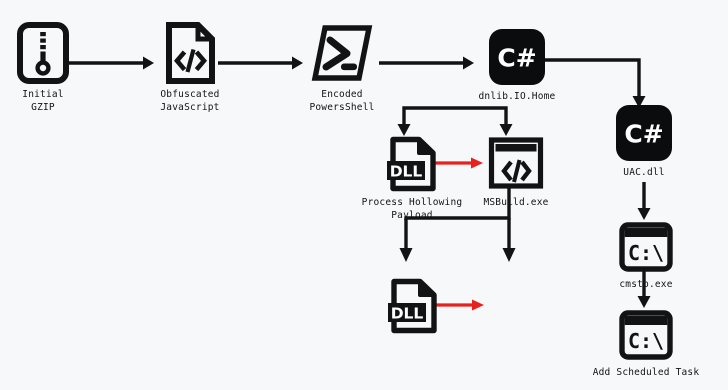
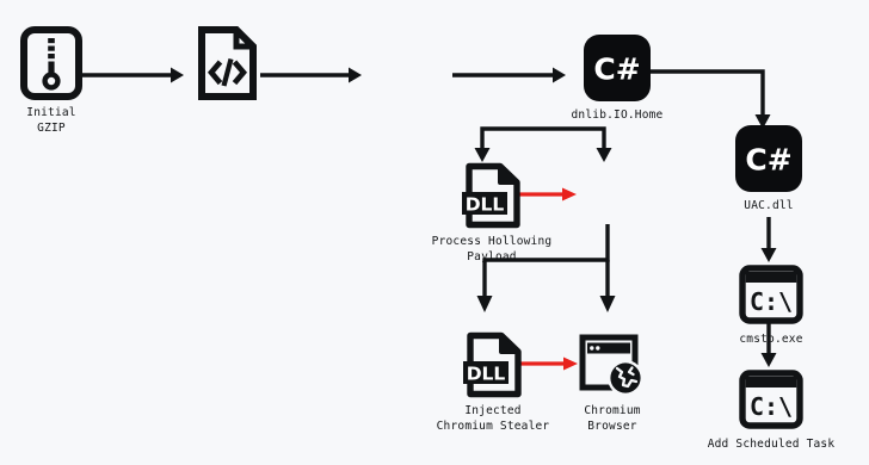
  Initial
  GZIP
- Obfuscated
- JavaScript
- Encoded
- PowersShell
  C#
  dnlib.IO.Home
  DLL
  Process Hollowing
  Payload
- MSBuild.exe
  DLL
+ Injected
+ Chromium Stealer
+ Chromium
+ Browser
  C#
  UAC.dll
  C:\
  cmstp.exe
  C:\
  Add Scheduled Task
